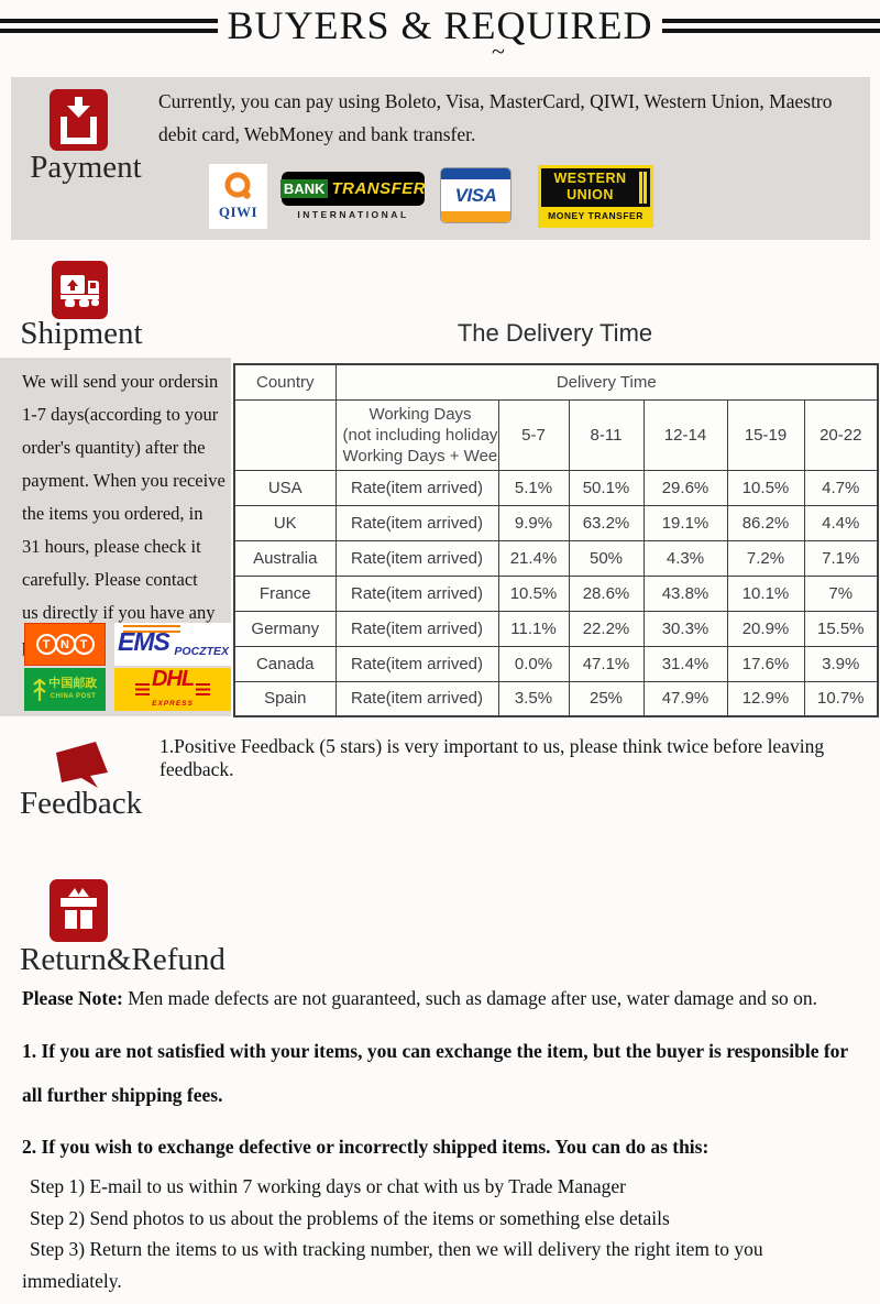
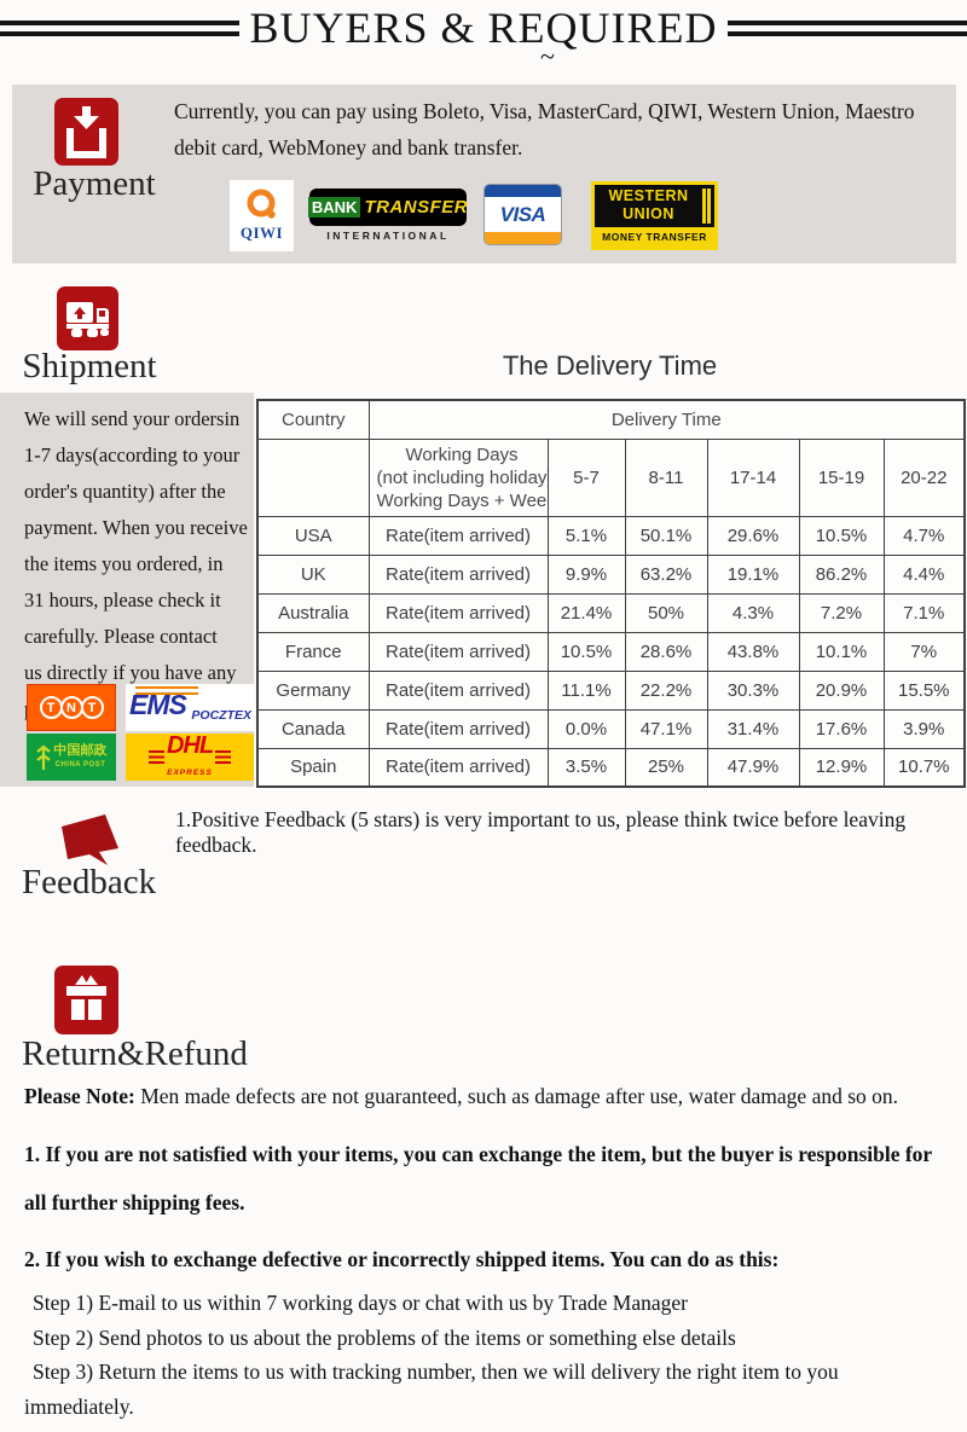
  BUYERS & REQUIRED
  ~
  Payment
  Currently, you can pay using Boleto, Visa, MasterCard, QIWI, Western Union, Maestro debit card, WebMoney and bank transfer.
  QIWI
  BANK
  TRANSFER
  INTERNATIONAL
  VISA
  WESTERN
  UNION
  MONEY TRANSFER
  Shipment
  The Delivery Time
  We will send your ordersin
  1-7 days(according to your
  order's quantity) after the
  payment. When you receive
  the items you ordered, in
  31 hours, please check it
  carefully. Please contact
  us directly if you have any
  T
  N
  T
  EMS
  POCZTEX
  中国邮政
  DHL
  Country	Delivery Time
- 	Working Days (not including holiday Working Days + Wee	5-7	8-11	12-14	15-19	20-22
+ 	Working Days (not including holiday Working Days + Wee	5-7	8-11	17-14	15-19	20-22
  USA	Rate(item arrived)	5.1%	50.1%	29.6%	10.5%	4.7%
  UK	Rate(item arrived)	9.9%	63.2%	19.1%	86.2%	4.4%
  Australia	Rate(item arrived)	21.4%	50%	4.3%	7.2%	7.1%
  France	Rate(item arrived)	10.5%	28.6%	43.8%	10.1%	7%
  Germany	Rate(item arrived)	11.1%	22.2%	30.3%	20.9%	15.5%
  Canada	Rate(item arrived)	0.0%	47.1%	31.4%	17.6%	3.9%
  Spain	Rate(item arrived)	3.5%	25%	47.9%	12.9%	10.7%
  Feedback
  1.Positive Feedback (5 stars) is very important to us, please think twice before leaving feedback.
  Return&Refund
  Please Note: Men made defects are not guaranteed, such as damage after use, water damage and so on.
  1. If you are not satisfied with your items, you can exchange the item, but the buyer is responsible for all further shipping fees.
  2. If you wish to exchange defective or incorrectly shipped items. You can do as this:
  Step 1) E-mail to us within 7 working days or chat with us by Trade Manager
  Step 2) Send photos to us about the problems of the items or something else details
  Step 3) Return the items to us with tracking number, then we will delivery the right item to you immediately.
